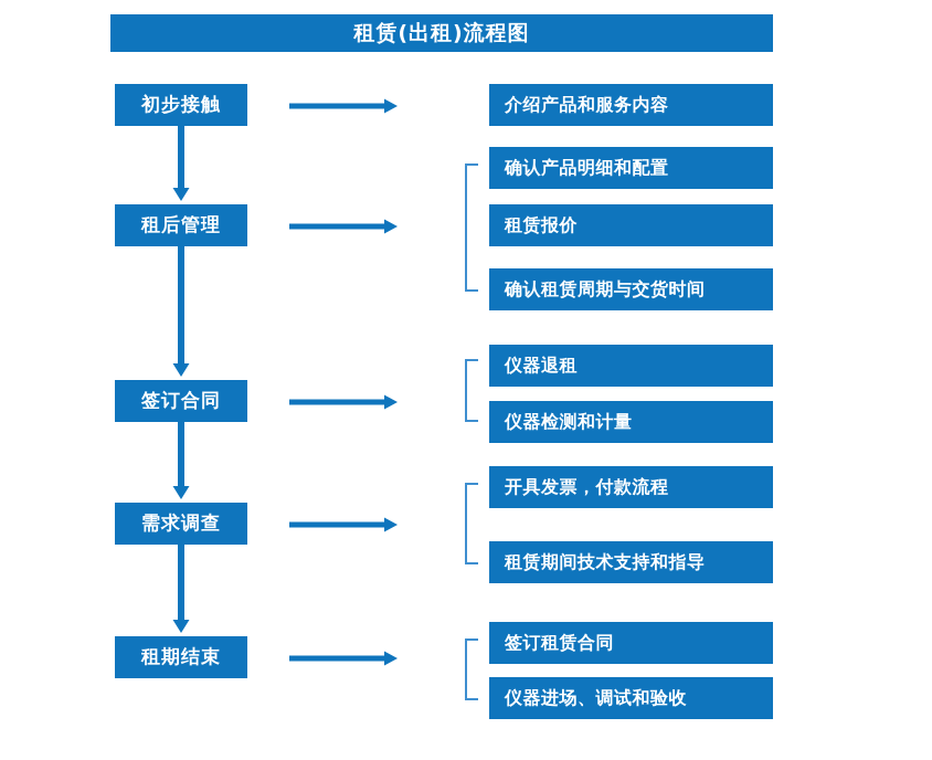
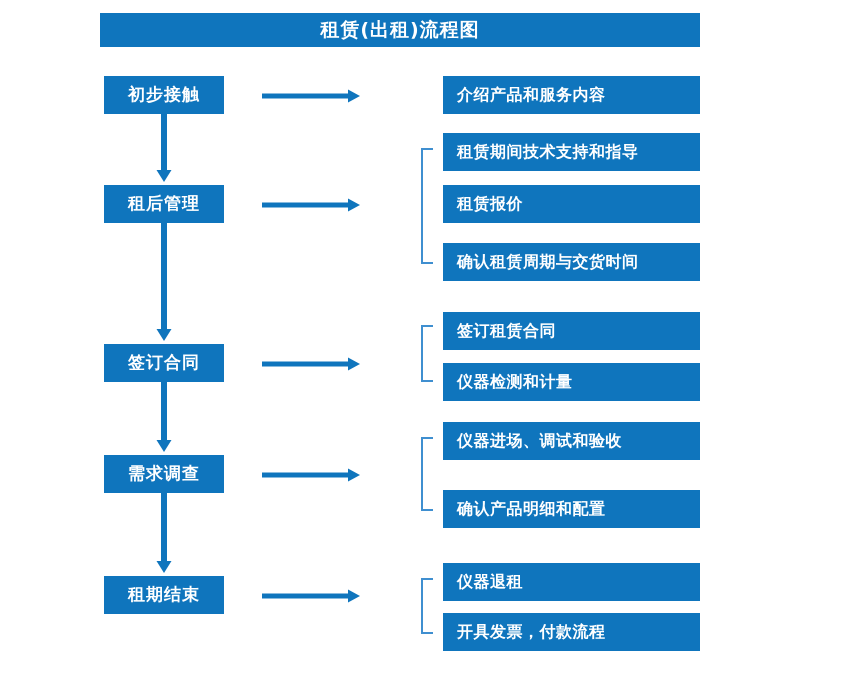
  租赁(出租)流程图
  初步接触
  租后管理
  签订合同
  需求调查
  租期结束
  介绍产品和服务内容
- 确认产品明细和配置
+ 租赁期间技术支持和指导
  租赁报价
  确认租赁周期与交货时间
- 仪器退租
+ 签订租赁合同
  仪器检测和计量
- 开具发票，付款流程
+ 仪器进场、调试和验收
- 租赁期间技术支持和指导
+ 确认产品明细和配置
- 签订租赁合同
+ 仪器退租
- 仪器进场、调试和验收
+ 开具发票，付款流程
